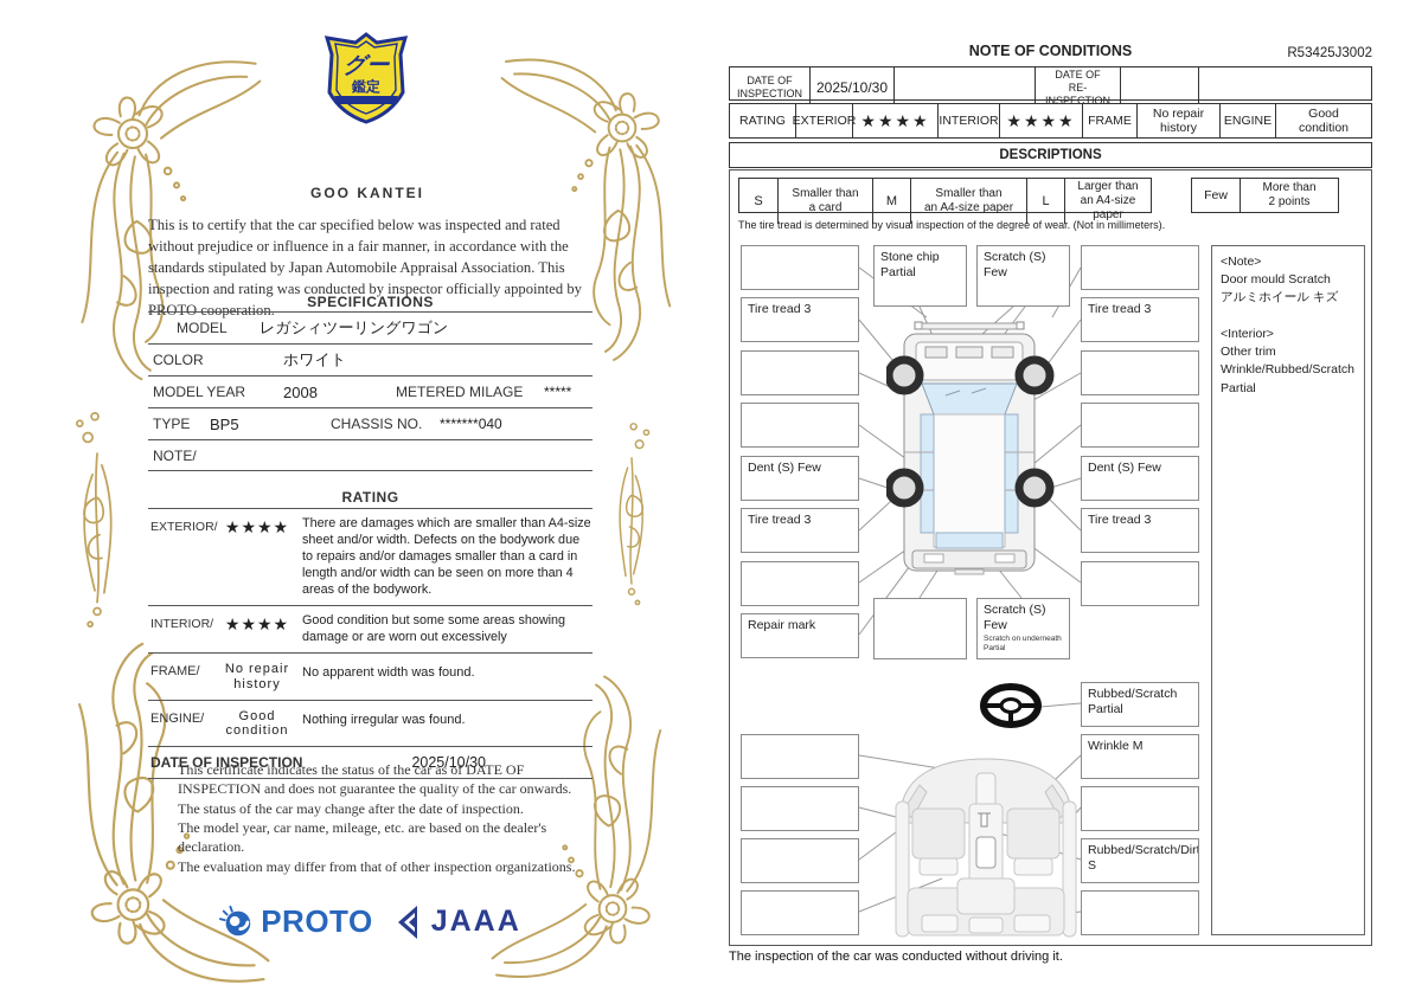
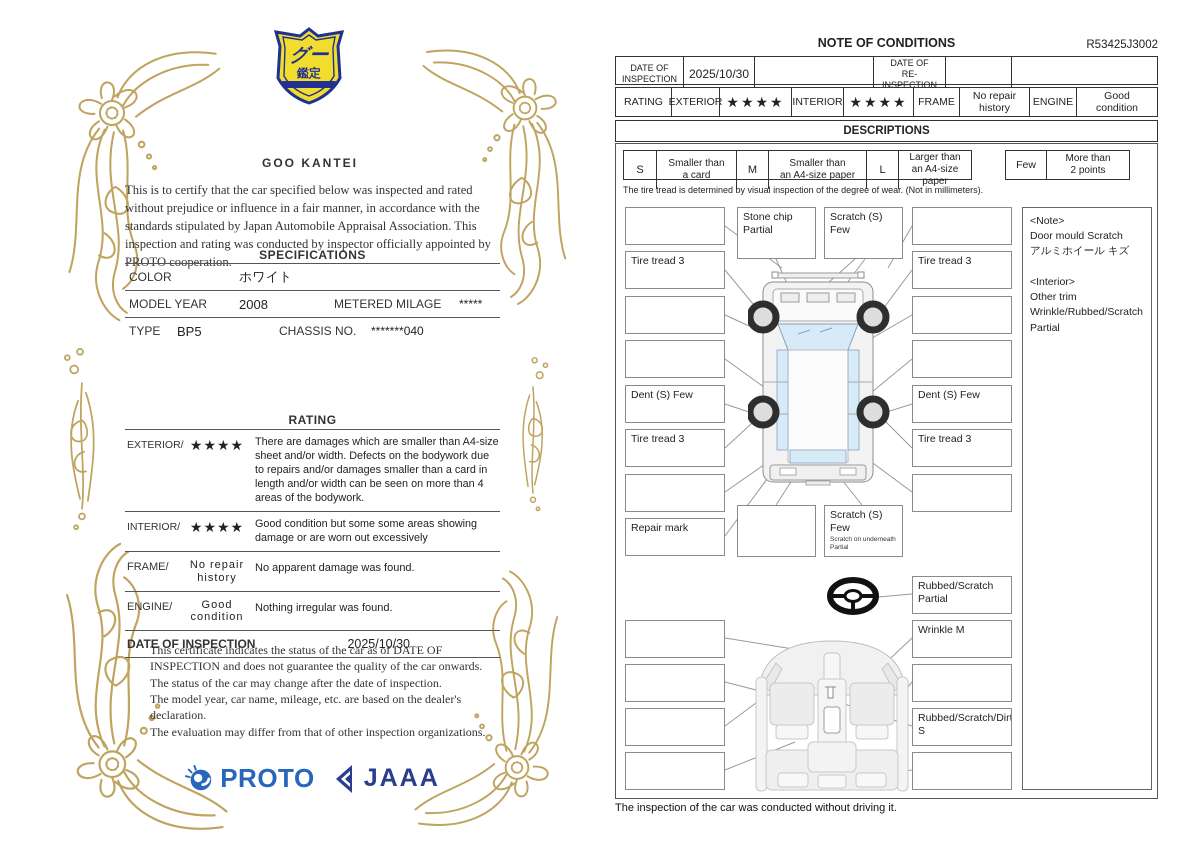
  グー
  鑑定
  GOO KANTEI
  This is to certify that the car specified below was inspected and rated without prejudice or influence in a fair manner, in accordance with the standards stipulated by Japan Automobile Appraisal Association. This inspection and rating was conducted by inspector officially appointed by PROTO cooperation.
  SPECIFICATIONS
- MODEL
- レガシィツーリングワゴン
  COLOR
  ホワイト
  MODEL YEAR
  2008
  METERED MILAGE
  *****
  TYPE
  BP5
  CHASSIS NO.
  *******040
- NOTE/
  RATING
  EXTERIOR/
  ★★★★
  There are damages which are smaller than A4-size sheet and/or width. Defects on the bodywork due to repairs and/or damages smaller than a card in length and/or width can be seen on more than 4 areas of the bodywork.
  INTERIOR/
  ★★★★
  Good condition but some some areas showing damage or are worn out excessively
  FRAME/
  No repair
  history
- No apparent width was found.
+ No apparent damage was found.
  ENGINE/
  Good
  condition
  Nothing irregular was found.
  DATE OF INSPECTION
  2025/10/30
  This certificate indicates the status of the car as of DATE OF
  INSPECTION and does not guarantee the quality of the car onwards.
  The status of the car may change after the date of inspection.
  The model year, car name, mileage, etc. are based on the dealer's
  declaration.
  The evaluation may differ from that of other inspection organizations.
  PROTO
  JAAA
  NOTE OF CONDITIONS
  R53425J3002
  DATE OF
  INSPECTION
  2025/10/30
  DATE OF
  RE-INSPECTION
  RATING
  EXTERIOR
  ★★★★
  INTERIOR
  ★★★★
  FRAME
  No repair
  history
  ENGINE
  Good
  condition
  DESCRIPTIONS
  S
  Smaller than
  a card
  M
  Smaller than
  an A4-size paper
  L
  Larger than
  an A4-size paper
  Few
  More than
  2 points
  The tire tread is determined by visual inspection of the degree of wear. (Not in millimeters).
  Tire tread 3
  Dent (S) Few
  Tire tread 3
  Repair mark
  Tire tread 3
  Dent (S) Few
  Tire tread 3
  Stone chip Partial
  Scratch (S) Few
  Scratch (S) Few
  Rubbed/Scratch Partial
  Wrinkle M
  Rubbed/Scratch/Dirt S
  <Note>
  Door mould Scratch
  アルミホイール キズ
  <Interior>
  Other trim
  Wrinkle/Rubbed/Scratch
  Partial
  The inspection of the car was conducted without driving it.
